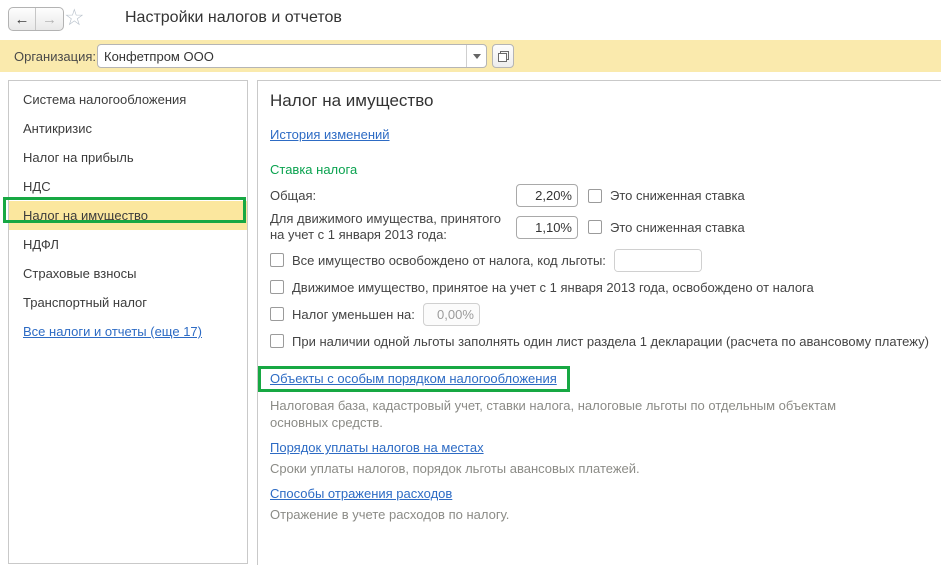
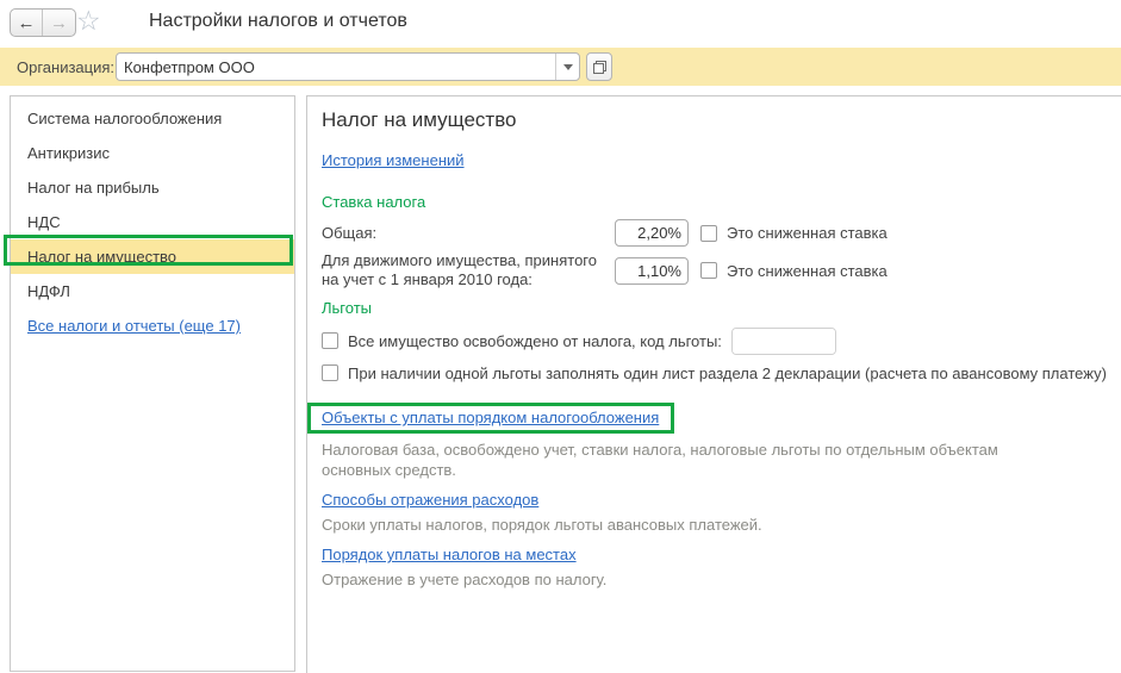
  ←
  →
  ☆
  Настройки налогов и отчетов
  Организация:
  Конфетпром ООО
  Система налогообложения
  Антикризис
  Налог на прибыль
  НДС
  Налог на имущество
  НДФЛ
- Страховые взносы
- Транспортный налог
  Все налоги и отчеты (еще 17)
  Налог на имущество
  История изменений
  Ставка налога
  Общая:
  2,20%
  Это сниженная ставка
- Для движимого имущества, принятого на учет с 1 января 2013 года:
+ Для движимого имущества, принятого на учет с 1 января 2010 года:
  1,10%
  Это сниженная ставка
+ Льготы
  Все имущество освобождено от налога, код льготы:
- Движимое имущество, принятое на учет с 1 января 2013 года, освобождено от налога
- Налог уменьшен на:
- 0,00%
- При наличии одной льготы заполнять один лист раздела 1 декларации (расчета по авансовому платежу)
+ При наличии одной льготы заполнять один лист раздела 2 декларации (расчета по авансовому платежу)
- Объекты с особым порядком налогообложения
+ Объекты с уплаты порядком налогообложения
- Налоговая база, кадастровый учет, ставки налога, налоговые льготы по отдельным объектам основных средств.
+ Налоговая база, освобождено учет, ставки налога, налоговые льготы по отдельным объектам основных средств.
- Порядок уплаты налогов на местах
+ Способы отражения расходов
  Сроки уплаты налогов, порядок льготы авансовых платежей.
- Способы отражения расходов
+ Порядок уплаты налогов на местах
  Отражение в учете расходов по налогу.
